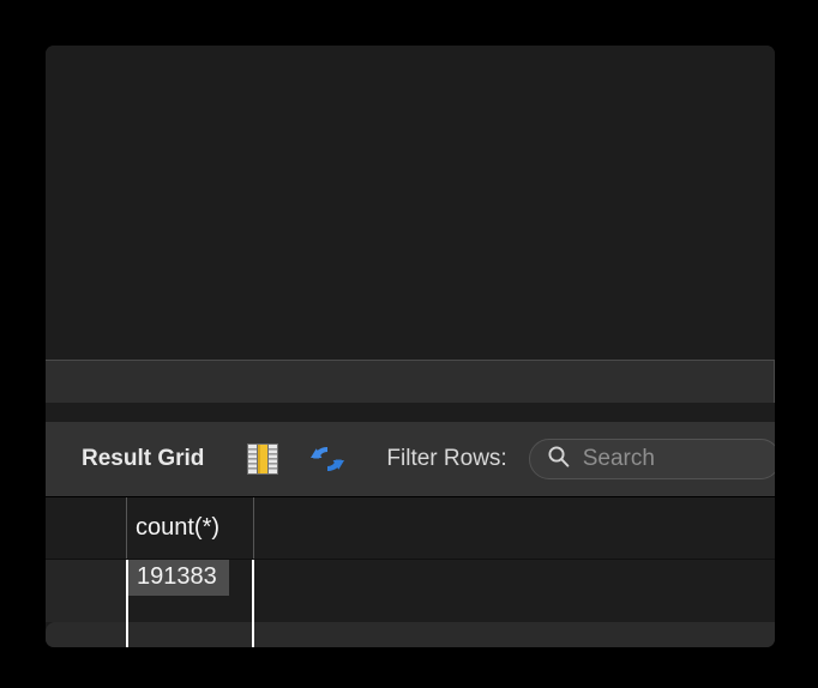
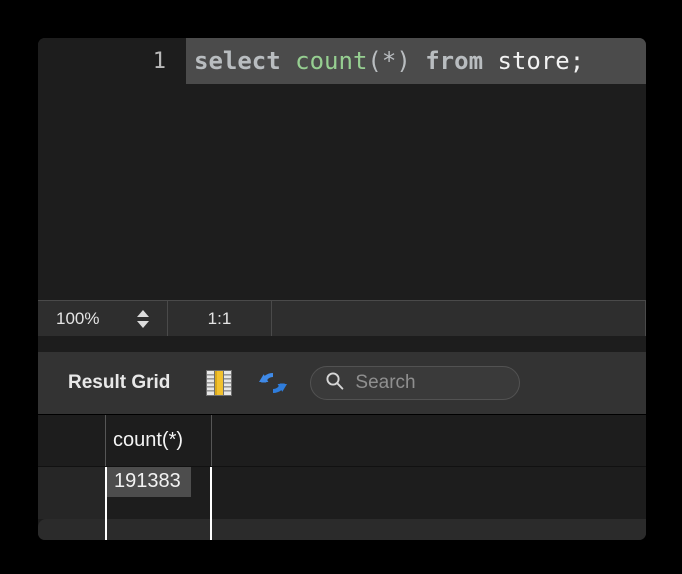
+ 1
+ select
+ count
+ (
+ *
+ )
+ from
+ store
+ ;
+ 100%
+ 1:1
  Result Grid
- Filter Rows:
  Search
  count(*)
  191383
